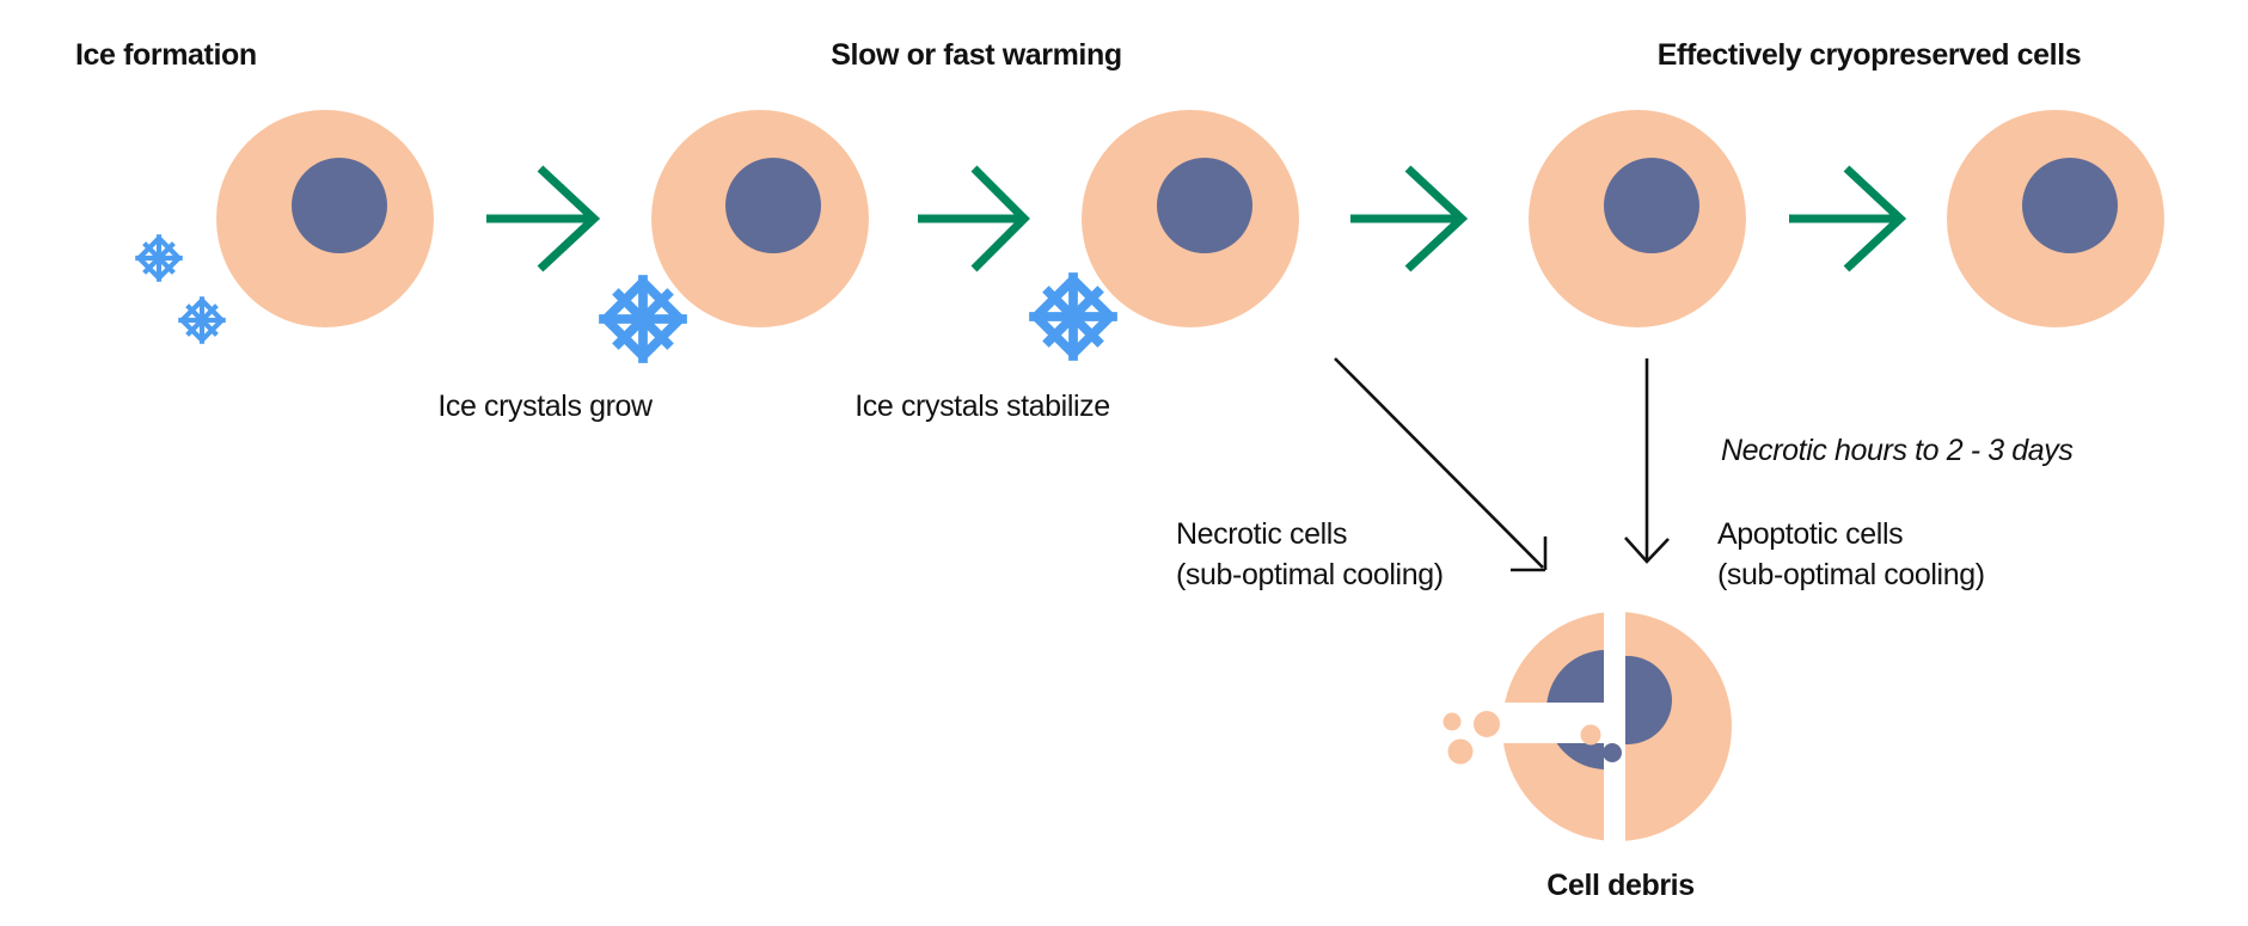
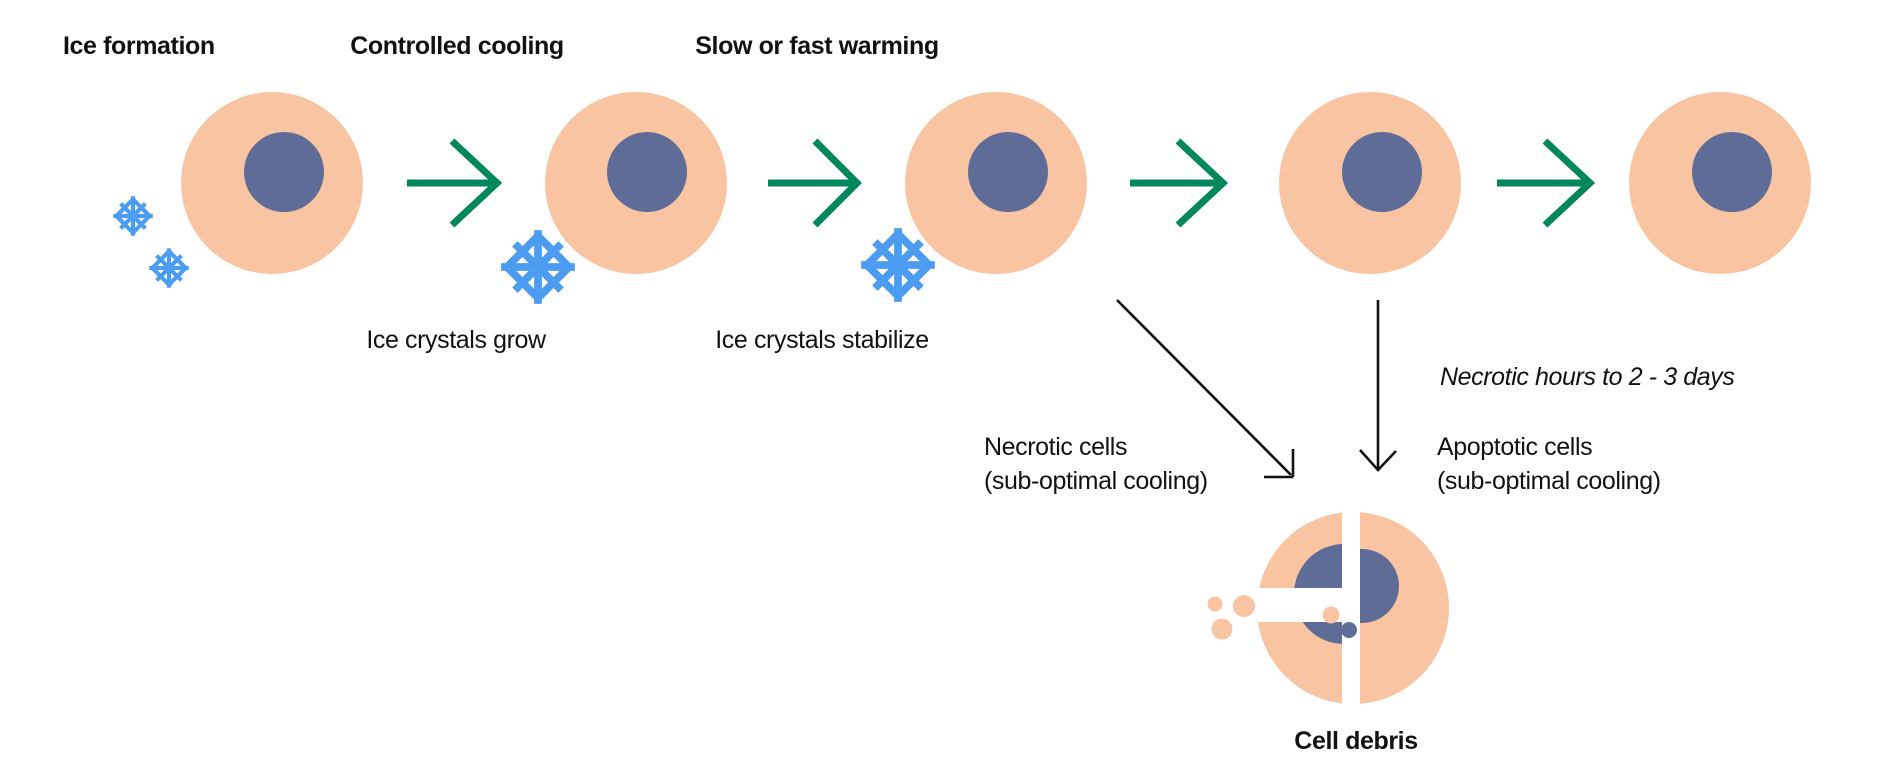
  Ice formation
+ Controlled cooling
  Slow or fast warming
- Effectively cryopreserved cells
  Ice crystals grow
  Ice crystals stabilize
  Necrotic hours to 2 - 3 days
  Necrotic cells
  (sub-optimal cooling)
  Apoptotic cells
  (sub-optimal cooling)
  Cell debris
